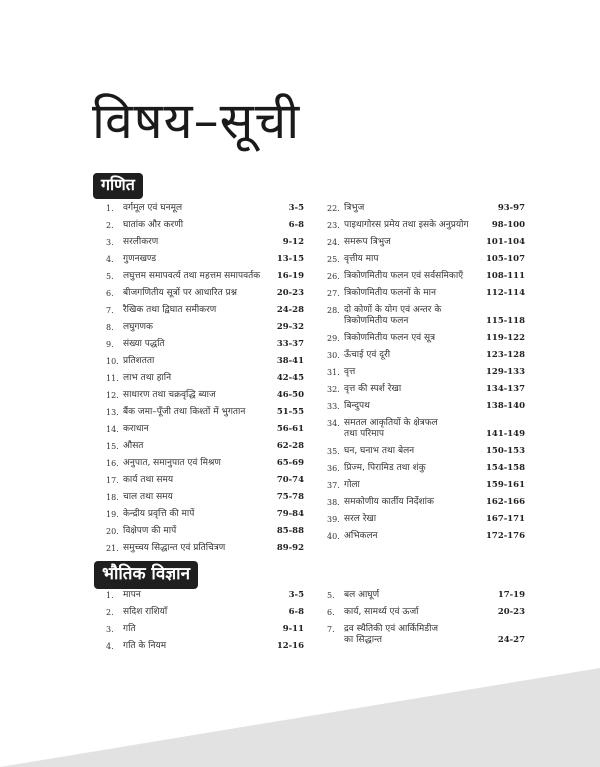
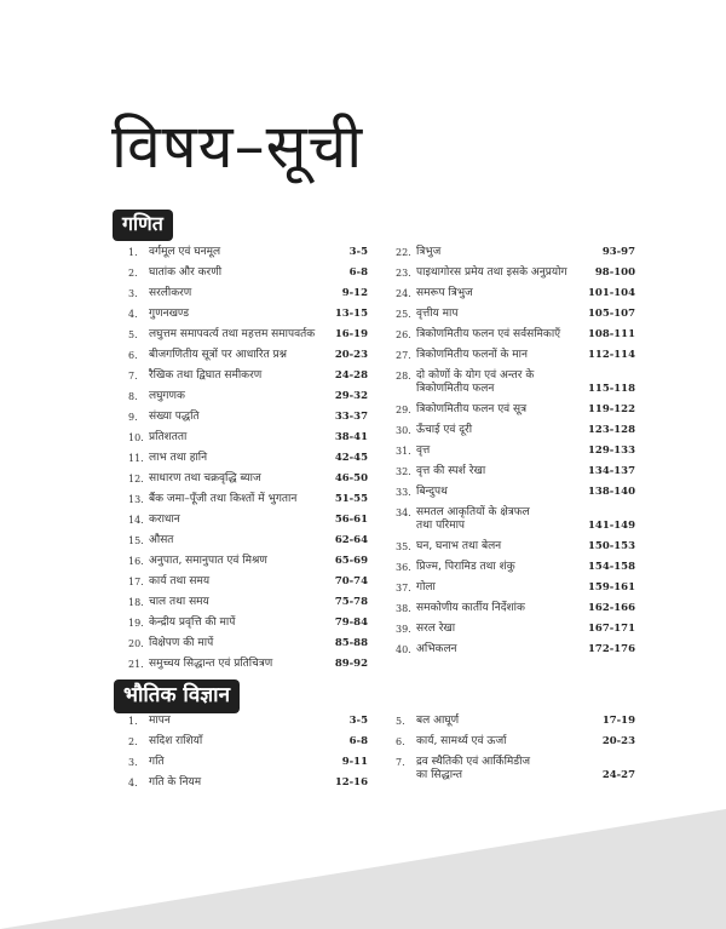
  विषय–सूची
  गणित
  1.
  वर्गमूल एवं घनमूल
  3-5
  2.
  घातांक और करणी
  6-8
  3.
  सरलीकरण
  9-12
  4.
  गुणनखण्ड
  13-15
  5.
  लघुत्तम समापवर्त्य तथा महत्तम समापवर्तक
  16-19
  6.
  बीजगणितीय सूत्रों पर आधारित प्रश्न
  20-23
  7.
  रैखिक तथा द्विघात समीकरण
  24-28
  8.
  लघुगणक
  29-32
  9.
  संख्या पद्धति
  33-37
  10.
  प्रतिशतता
  38-41
  11.
  लाभ तथा हानि
  42-45
  12.
  साधारण तथा चक्रवृद्धि ब्याज
  46-50
  13.
  बैंक जमा–पूँजी तथा किश्तों में भुगतान
  51-55
  14.
  कराधान
  56-61
  15.
  औसत
- 62-28
+ 62-64
  16.
  अनुपात, समानुपात एवं मिश्रण
  65-69
  17.
  कार्य तथा समय
  70-74
  18.
  चाल तथा समय
  75-78
  19.
  केन्द्रीय प्रवृत्ति की मापें
  79-84
  20.
  विक्षेपण की मापें
  85-88
  21.
  समुच्चय सिद्धान्त एवं प्रतिचित्रण
  89-92
  22.
  त्रिभुज
  93-97
  23.
  पाइथागोरस प्रमेय तथा इसके अनुप्रयोग
  98-100
  24.
  समरूप त्रिभुज
  101-104
  25.
  वृत्तीय माप
  105-107
  26.
  त्रिकोणमितीय फलन एवं सर्वसमिकाएँ
  108-111
  27.
  त्रिकोणमितीय फलनों के मान
  112-114
  28.
  दो कोणों के योग एवं अन्तर के
  त्रिकोणमितीय फलन
  115-118
  29.
  त्रिकोणमितीय फलन एवं सूत्र
  119-122
  30.
  ऊँचाई एवं दूरी
  123-128
  31.
  वृत्त
  129-133
  32.
  वृत्त की स्पर्श रेखा
  134-137
  33.
  बिन्दुपथ
  138-140
  34.
  समतल आकृतियों के क्षेत्रफल
  तथा परिमाप
  141-149
  35.
  घन, घनाभ तथा बेलन
  150-153
  36.
  प्रिज्म, पिरामिड तथा शंकु
  154-158
  37.
  गोला
  159-161
  38.
  समकोणीय कार्तीय निर्देशांक
  162-166
  39.
  सरल रेखा
  167-171
  40.
  अभिकलन
  172-176
  भौतिक विज्ञान
  1.
  मापन
  3-5
  2.
  सदिश राशियाँ
  6-8
  3.
  गति
  9-11
  4.
  गति के नियम
  12-16
  5.
  बल आघूर्ण
  17-19
  6.
  कार्य, सामर्थ्य एवं ऊर्जा
  20-23
  7.
  द्रव स्थैतिकी एवं आर्किमिडीज
  का सिद्धान्त
  24-27
